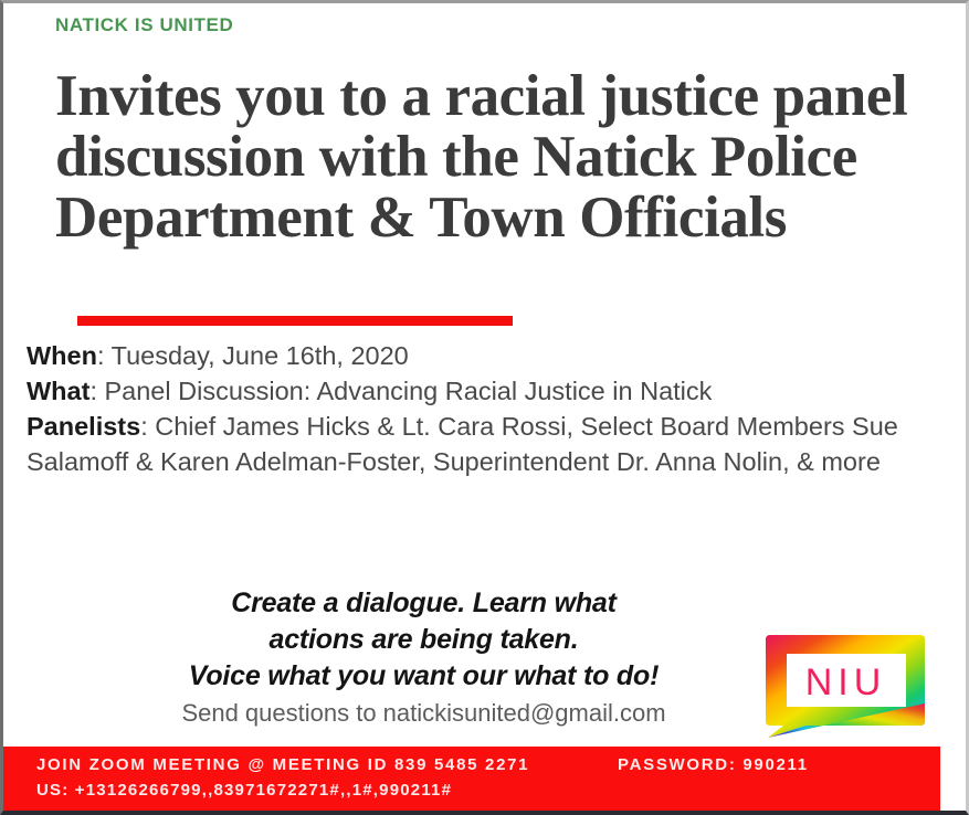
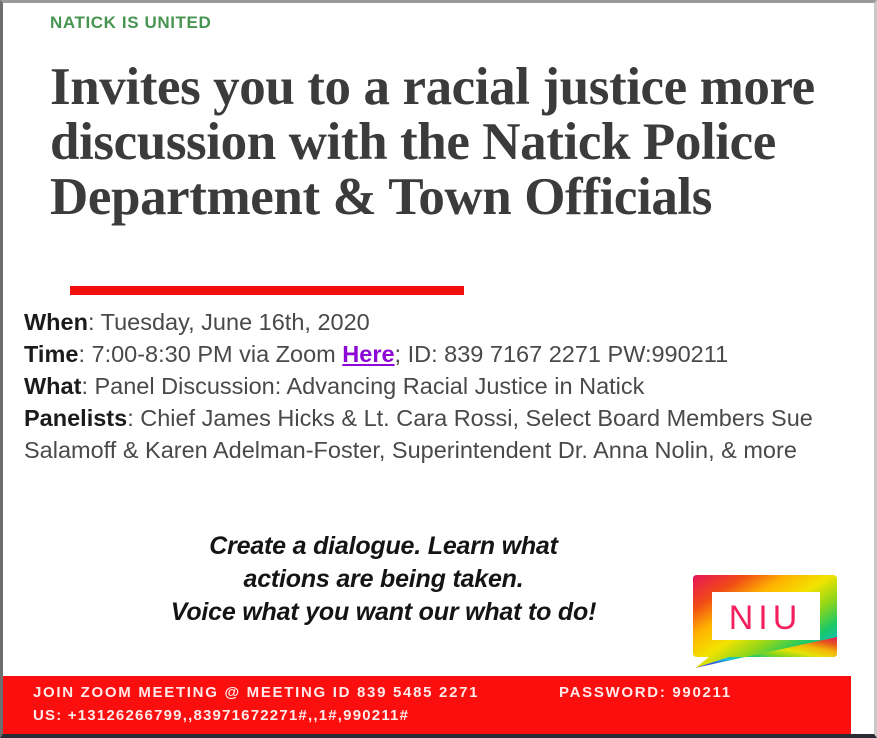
  NATICK IS UNITED
- Invites you to a racial justice panel discussion with the Natick Police Department & Town Officials
+ Invites you to a racial justice more discussion with the Natick Police Department & Town Officials
  When: Tuesday, June 16th, 2020
+ Time: 7:00-8:30 PM via Zoom Here; ID: 839 7167 2271 PW:990211
  What: Panel Discussion: Advancing Racial Justice in Natick
  Panelists: Chief James Hicks & Lt. Cara Rossi, Select Board Members Sue Salamoff & Karen Adelman-Foster, Superintendent Dr. Anna Nolin, & more
  Create a dialogue. Learn what
  actions are being taken.
  Voice what you want our what to do!
- Send questions to natickisunited@gmail.com
  NIU
  JOIN ZOOM MEETING @ MEETING ID 839 5485 2271
  PASSWORD: 990211
  US: +13126266799,,83971672271#,,1#,990211#
